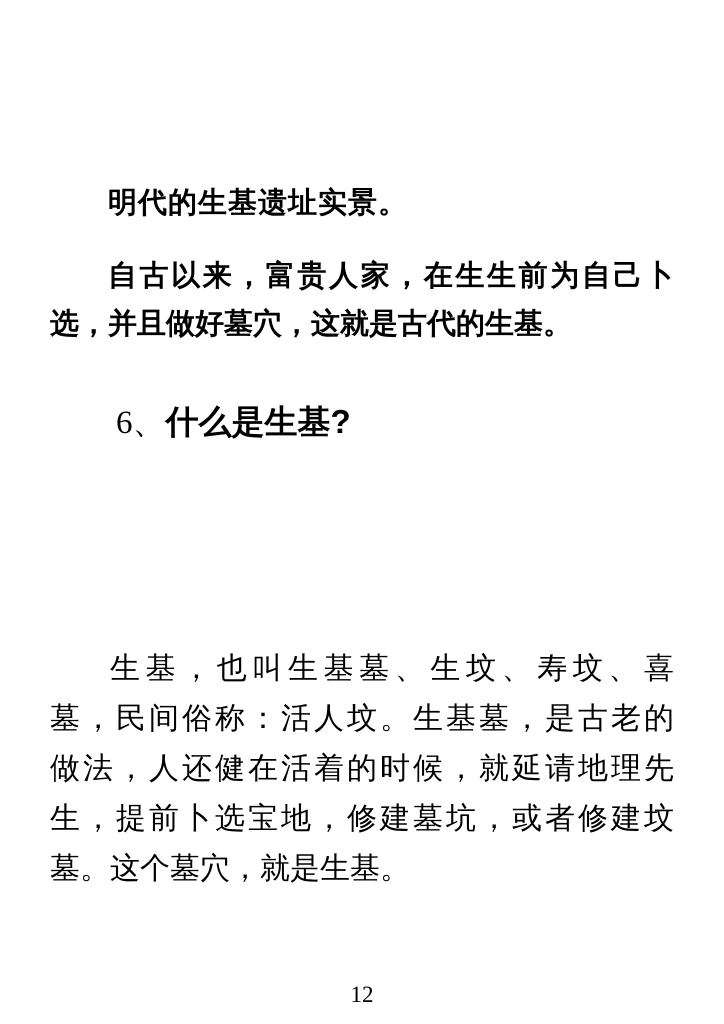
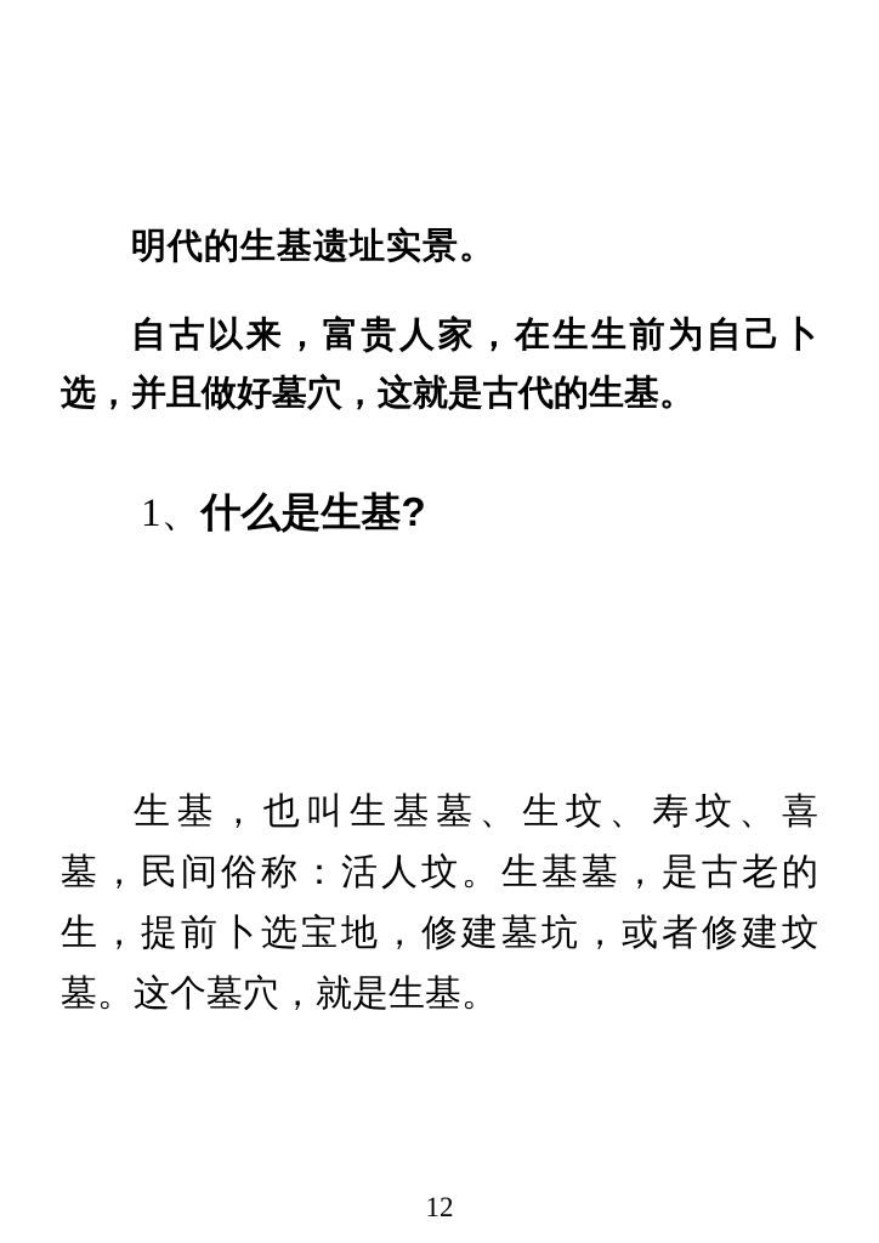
  明代的生基遗址实景。
  自古以来，富贵人家，在生生前为自己卜
  选，并且做好墓穴，这就是古代的生基。
- 6、什么是生基?
+ 1、什么是生基?
  生基，也叫生基墓、生坟、寿坟、喜
  墓，民间俗称：活人坟。生基墓，是古老的
- 做法，人还健在活着的时候，就延请地理先
  生，提前卜选宝地，修建墓坑，或者修建坟
  墓。这个墓穴，就是生基。
  12
